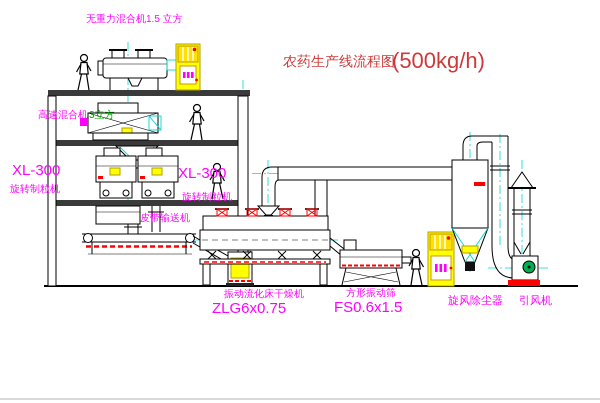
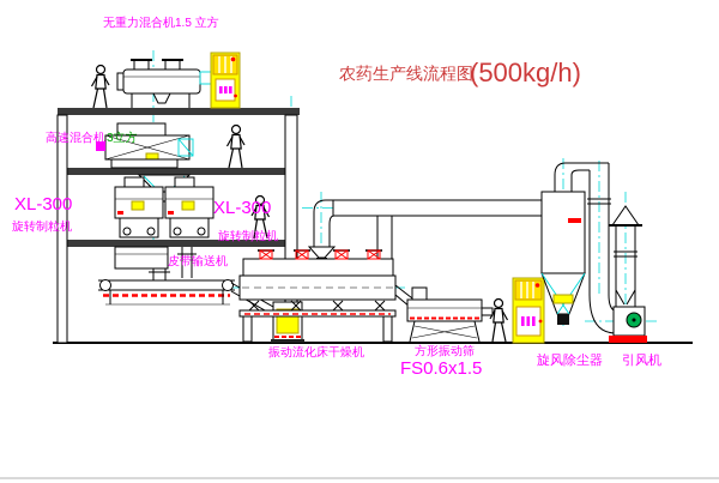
  无重力混合机1.5 立方
  农药生产线流程图
  (500kg/h)
  高速混合机
  3立方
  XL-300
  旋转制粒机
  XL-300
  旋转制粒机
  皮带输送机
  振动流化床干燥机
- ZLG6x0.75
  方形振动筛
  FS0.6x1.5
  旋风除尘器
  引风机
